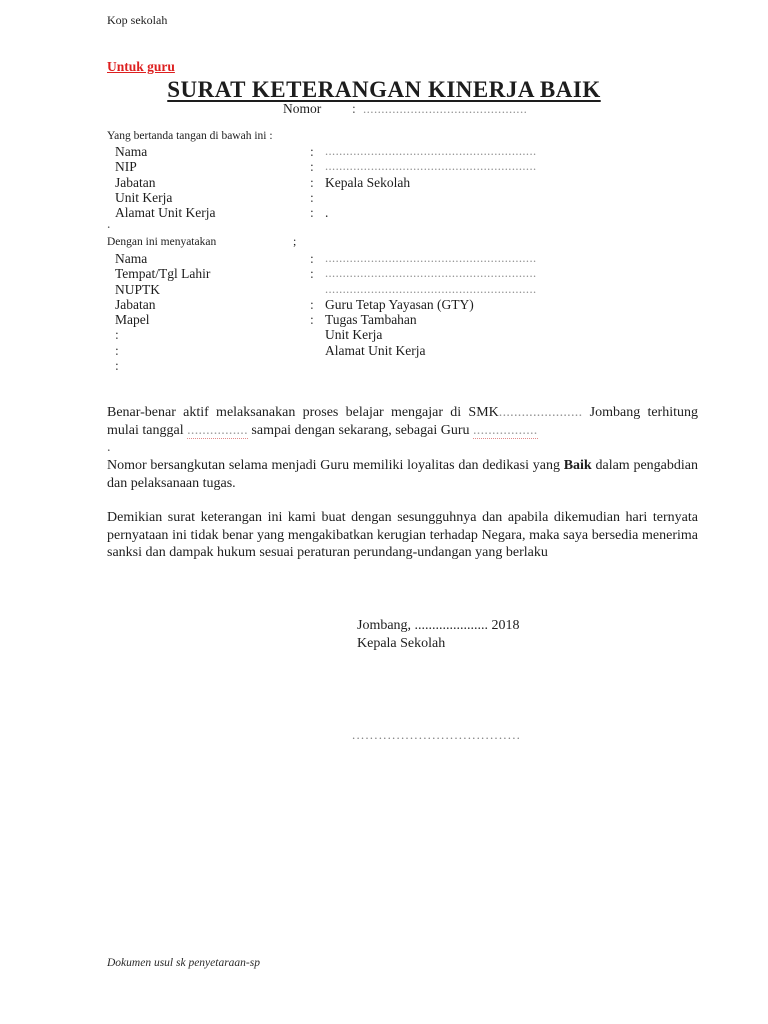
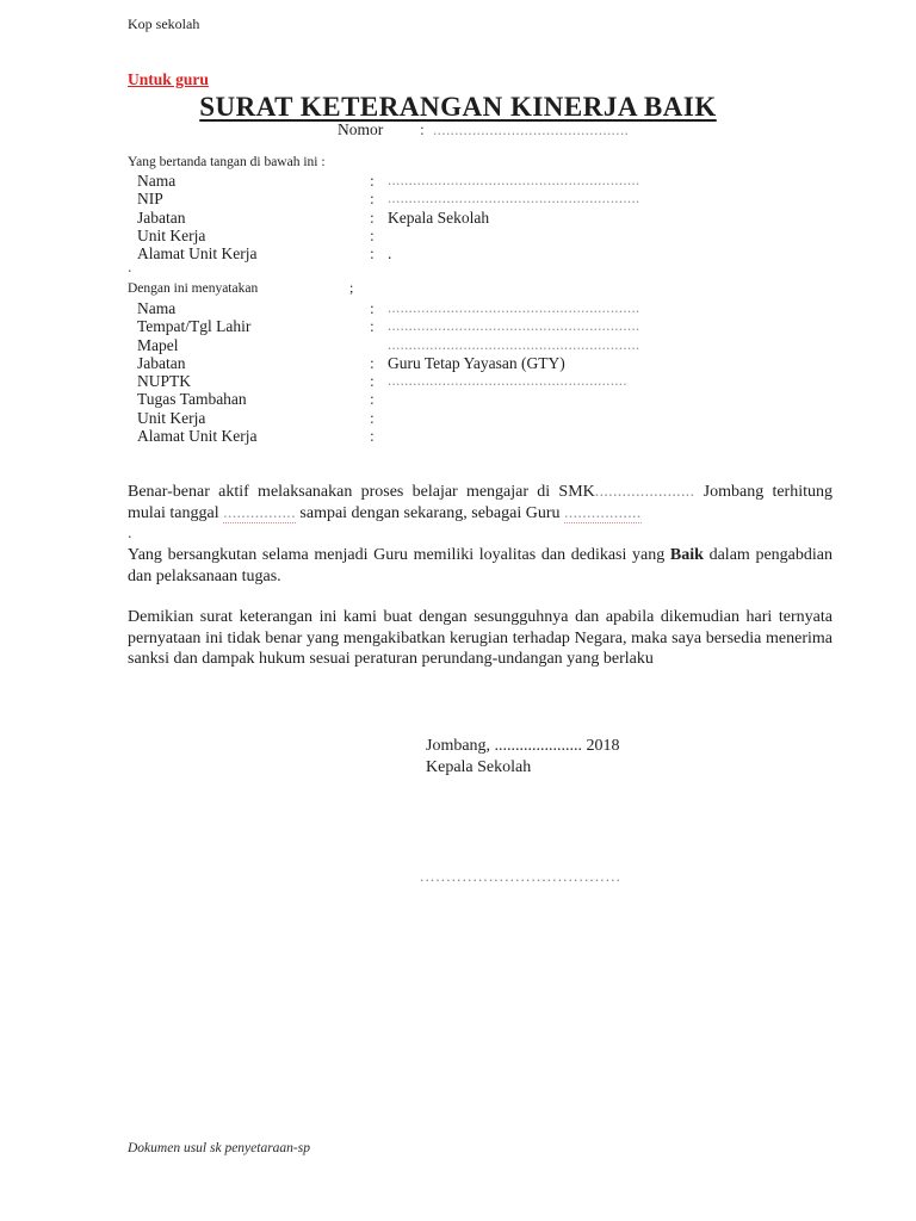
  Kop sekolah
  Untuk guru
  SURAT KETERANGAN KINERJA BAIK
  Nomor
  :
  .............................................
  Yang bertanda tangan di bawah ini :
  Nama
  :
  ............................................................
  NIP
  :
  ............................................................
  Jabatan
  :
  Kepala Sekolah
  Unit Kerja
  :
  Alamat Unit Kerja
  :
  .
  .
  Dengan ini menyatakan
  ;
  Nama
  :
  ............................................................
  Tempat/Tgl Lahir
  :
  ............................................................
- NUPTK
+ Mapel
  ............................................................
  Jabatan
  :
  Guru Tetap Yayasan (GTY)
- Mapel
+ NUPTK
  :
+ .........................................................
  Tugas Tambahan
  :
  Unit Kerja
  :
  Alamat Unit Kerja
  :
  Benar-benar aktif melaksanakan proses belajar mengajar di SMK...................... Jombang terhitung mulai tanggal ................ sampai dengan sekarang, sebagai Guru .................
  .
- Nomor bersangkutan selama menjadi Guru memiliki loyalitas dan dedikasi yang Baik dalam pengabdian dan pelaksanaan tugas.
+ Yang bersangkutan selama menjadi Guru memiliki loyalitas dan dedikasi yang Baik dalam pengabdian dan pelaksanaan tugas.
  Demikian surat keterangan ini kami buat dengan sesungguhnya dan apabila dikemudian hari ternyata pernyataan ini tidak benar yang mengakibatkan kerugian terhadap Negara, maka saya bersedia menerima sanksi dan dampak hukum sesuai peraturan perundang-undangan yang berlaku
  Jombang, ..................... 2018
  Kepala Sekolah
  ......................................
  Dokumen usul sk penyetaraan-sp
